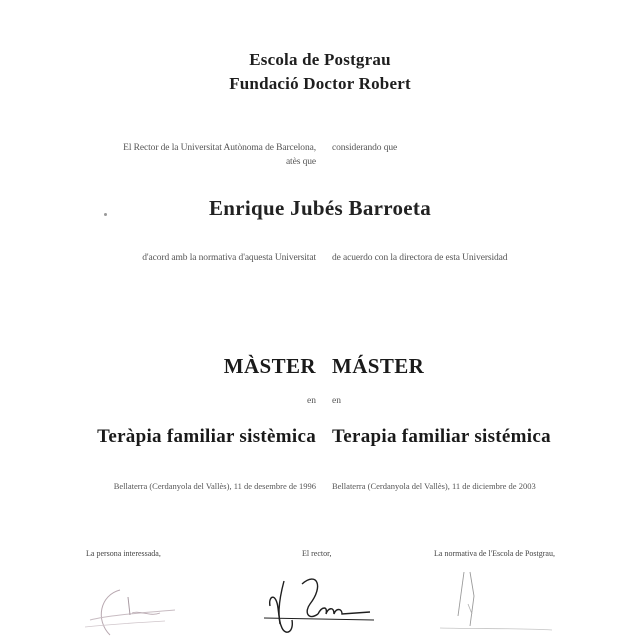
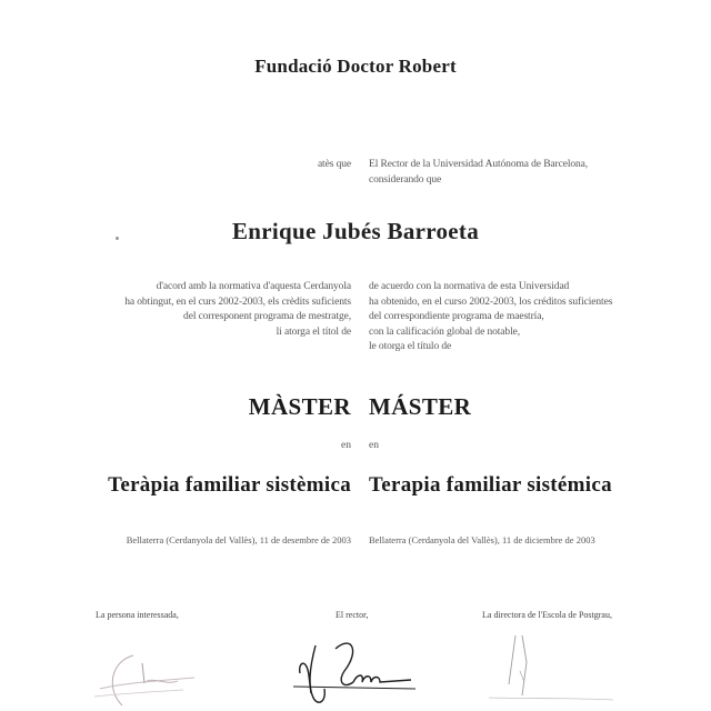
- Escola de Postgrau
  Fundació Doctor Robert
- El Rector de la Universitat Autònoma de Barcelona,
  atès que
+ El Rector de la Universidad Autónoma de Barcelona,
  considerando que
  Enrique Jubés Barroeta
- d'acord amb la normativa d'aquesta Universitat
+ d'acord amb la normativa d'aquesta Cerdanyola
+ ha obtingut, en el curs 2002-2003, els crèdits suficients
+ del corresponent programa de mestratge,
+ li atorga el títol de
- de acuerdo con la directora de esta Universidad
+ de acuerdo con la normativa de esta Universidad
+ ha obtenido, en el curso 2002-2003, los créditos suficientes
+ del correspondiente programa de maestría,
+ con la calificación global de notable,
+ le otorga el título de
  MÀSTER
  MÁSTER
  en
  en
  Teràpia familiar sistèmica
  Terapia familiar sistémica
- Bellaterra (Cerdanyola del Vallès), 11 de desembre de 1996
+ Bellaterra (Cerdanyola del Vallès), 11 de desembre de 2003
  Bellaterra (Cerdanyola del Vallès), 11 de diciembre de 2003
  La persona interessada,
  El rector,
- La normativa de l'Escola de Postgrau,
+ La directora de l'Escola de Postgrau,
